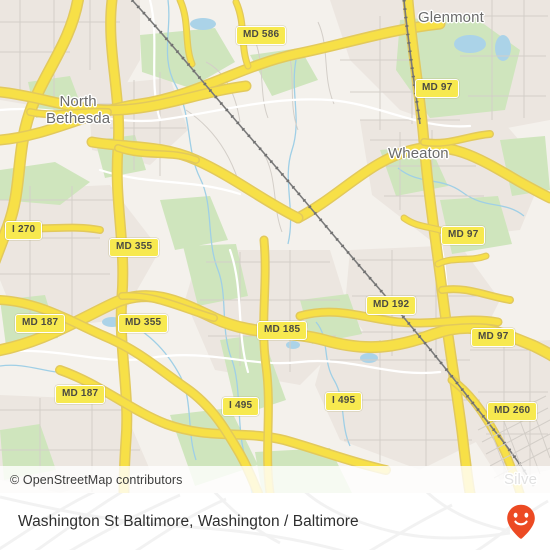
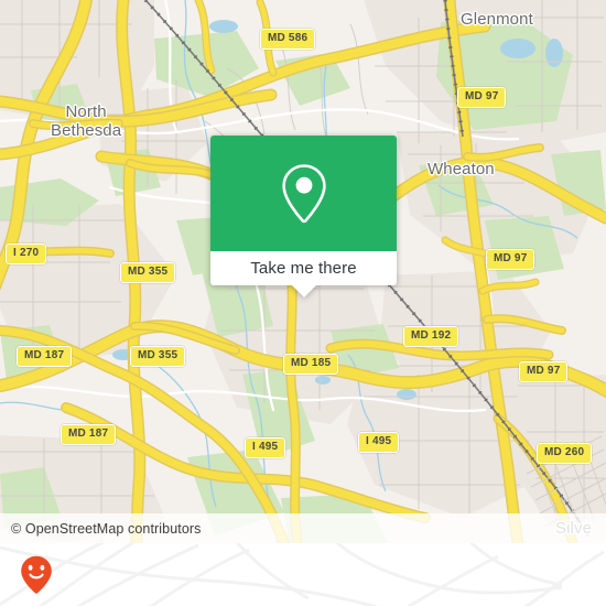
  Glenmont
  North
  Bethesda
  Wheaton
  Silve
  MD 586
  MD 97
  I 270
  MD 355
  MD 97
  MD 187
  MD 355
  MD 185
  MD 192
  MD 97
  MD 187
  I 495
  I 495
  MD 260
+ Take me there
  © OpenStreetMap contributors
- Washington St Baltimore, Washington / Baltimore
